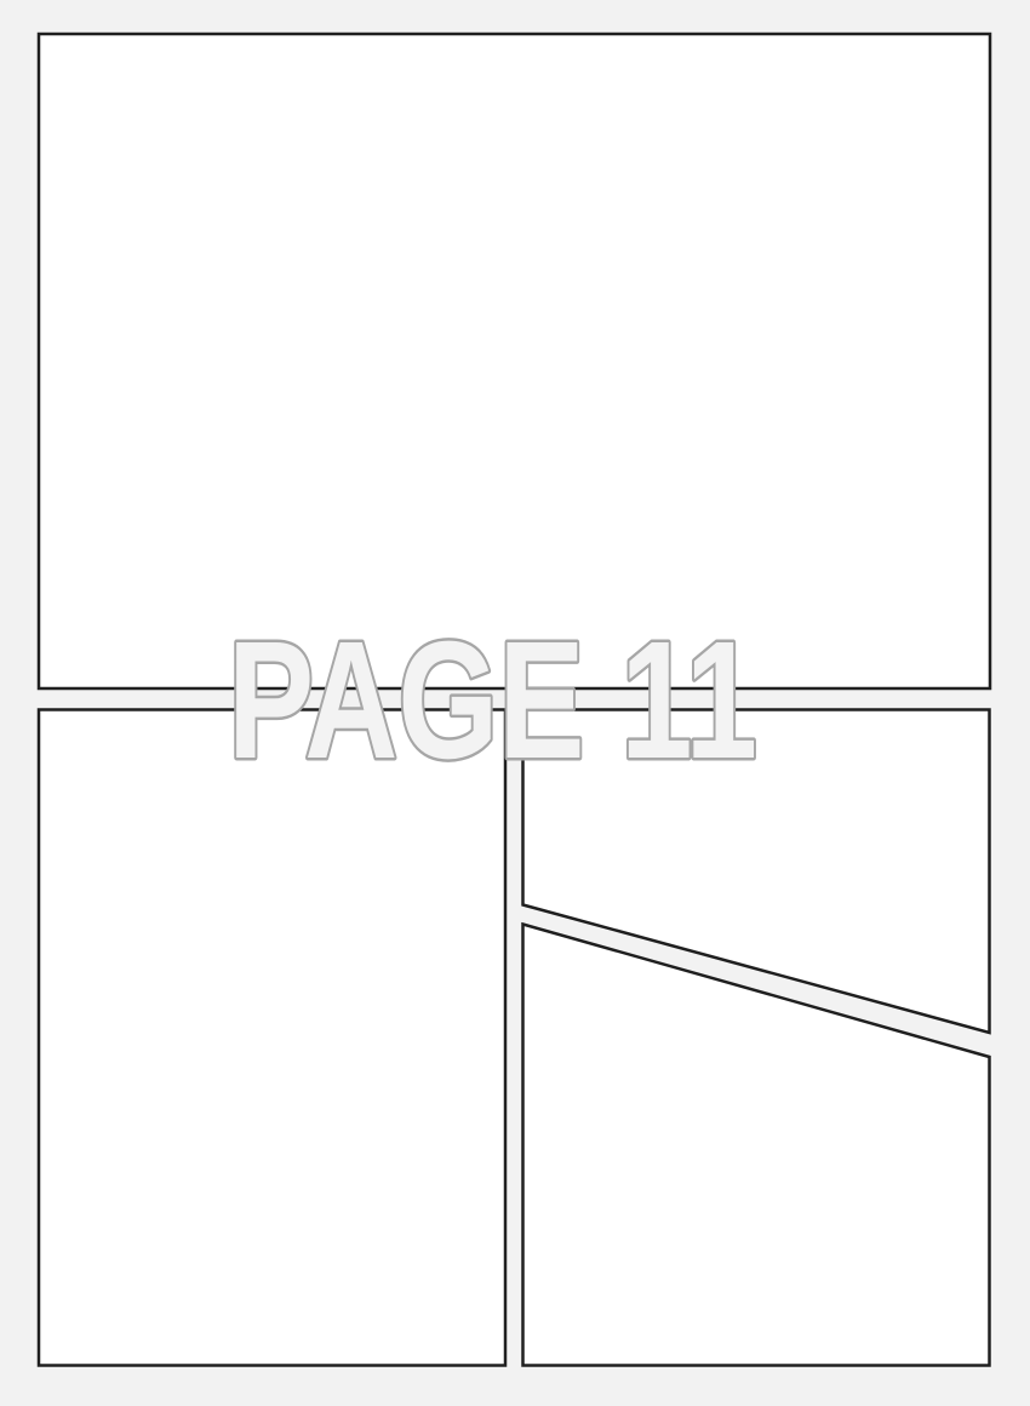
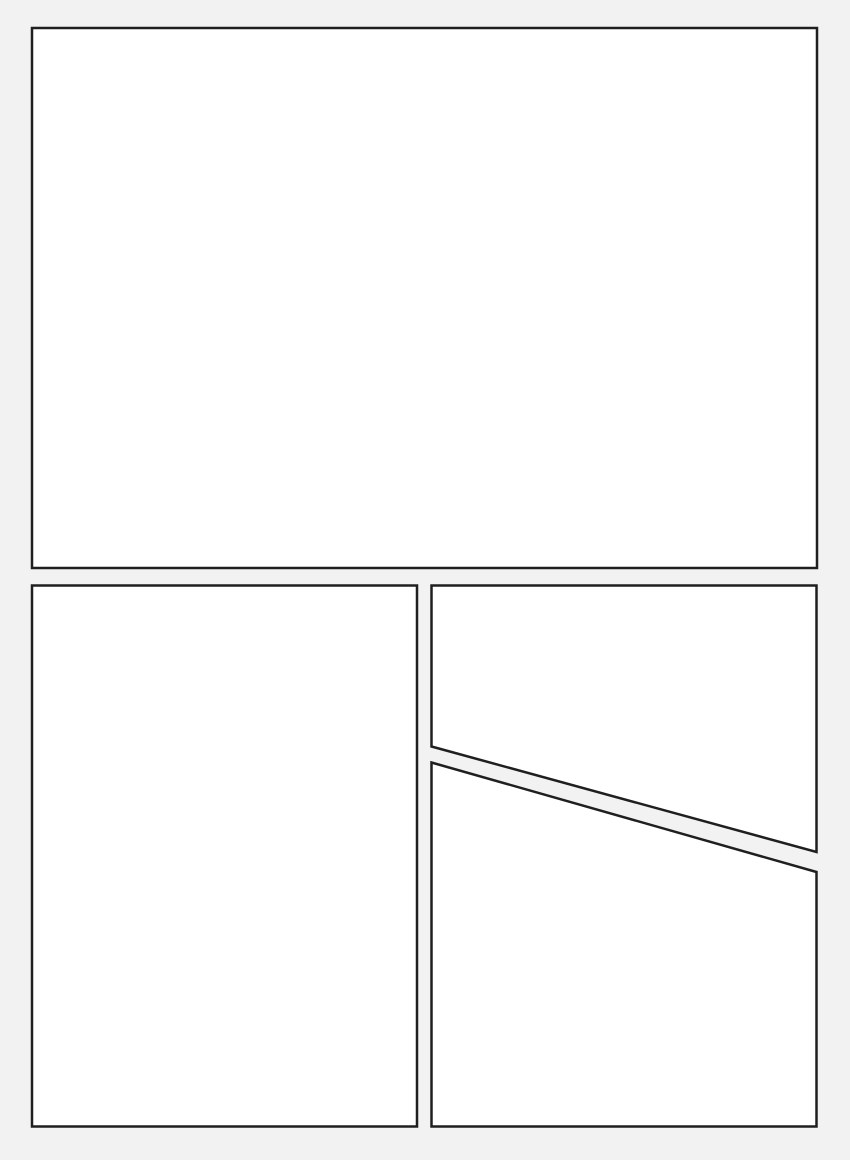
- PAGE 11
